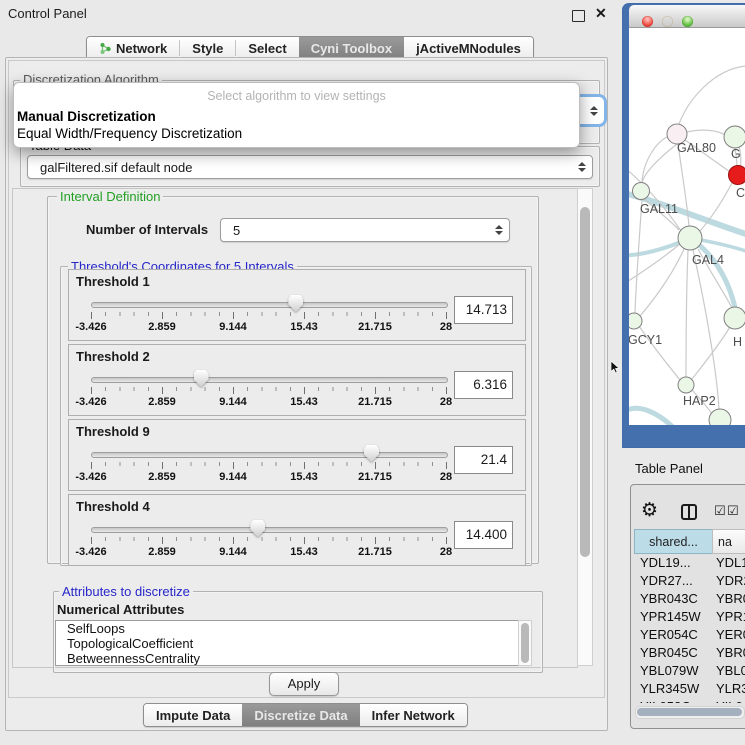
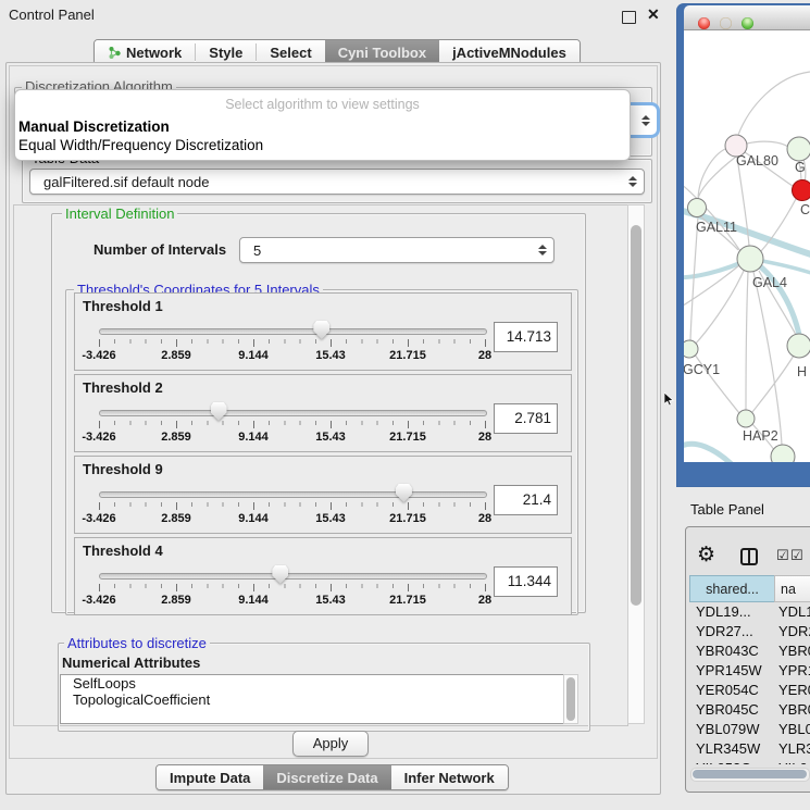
  Control Panel
  ✕
  Network
  Style
  Select
  Cyni Toolbox
  jActiveMNodules
  Discretization Algorithm
  Select algorithm to view settings
  Manual Discretization
  Equal Width/Frequency Discretization
  galFiltered.sif default node
  Interval Definition
  Number of Intervals
  5
  Threshold's Coordinates for 5 Intervals
  Threshold 1
  -3.426
  2.859
  9.144
  15.43
  21.715
  28
  14.713
  Threshold 2
  -3.426
  2.859
  9.144
  15.43
  21.715
  28
- 6.316
+ 2.781
  Threshold 9
  -3.426
  2.859
  9.144
  15.43
  21.715
  28
  21.4
  Threshold 4
  -3.426
  2.859
  9.144
  15.43
  21.715
  28
- 14.400
+ 11.344
  Attributes to discretize
  Numerical Attributes
  SelfLoops
  TopologicalCoefficient
- BetweennessCentrality
  Apply
  Impute Data
  Discretize Data
  Infer Network
  GAL80
  G
  C
  GAL11
  GAL4
  GCY1
  H
  HAP2
  Table Panel
  ⚙
  ☑
  ☑
  shared...
  na
  YDL19...
  YDL
  YDR27...
  YDR
  YBR043C
  YBR
  YPR145W
  YPR
  YER054C
  YER
  YBR045C
  YBR
  YBL079W
  YBL0
  YLR345W
  YLR
